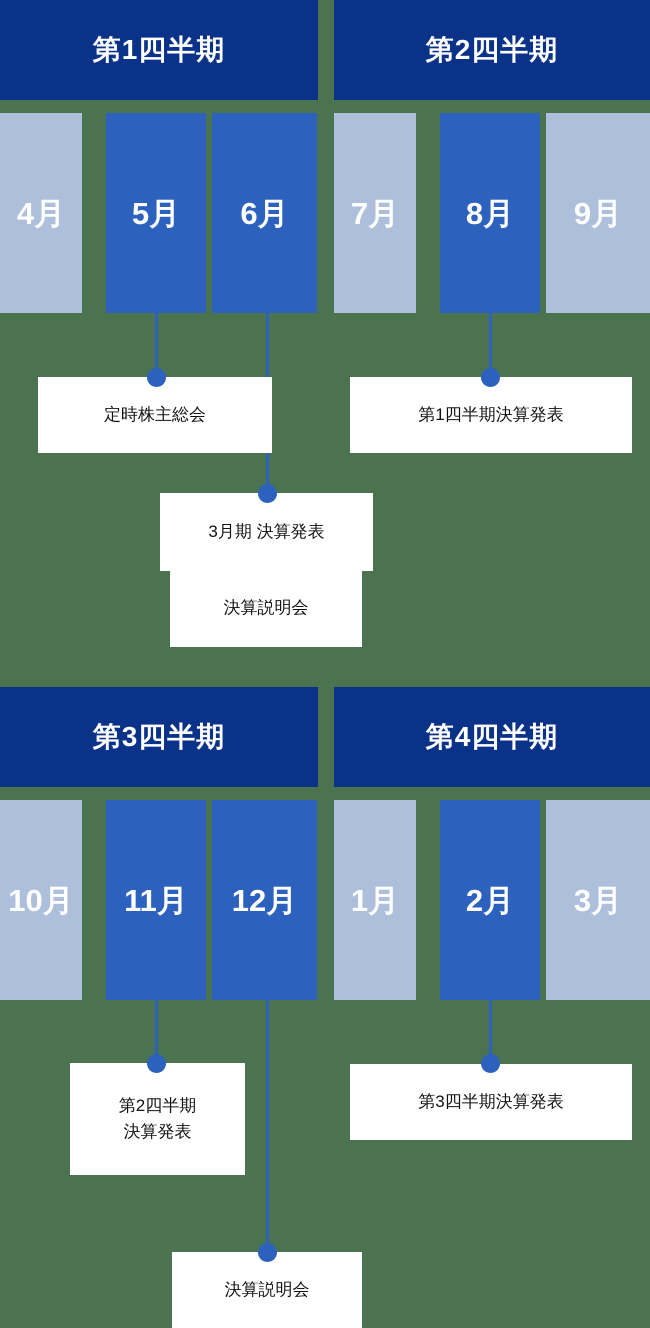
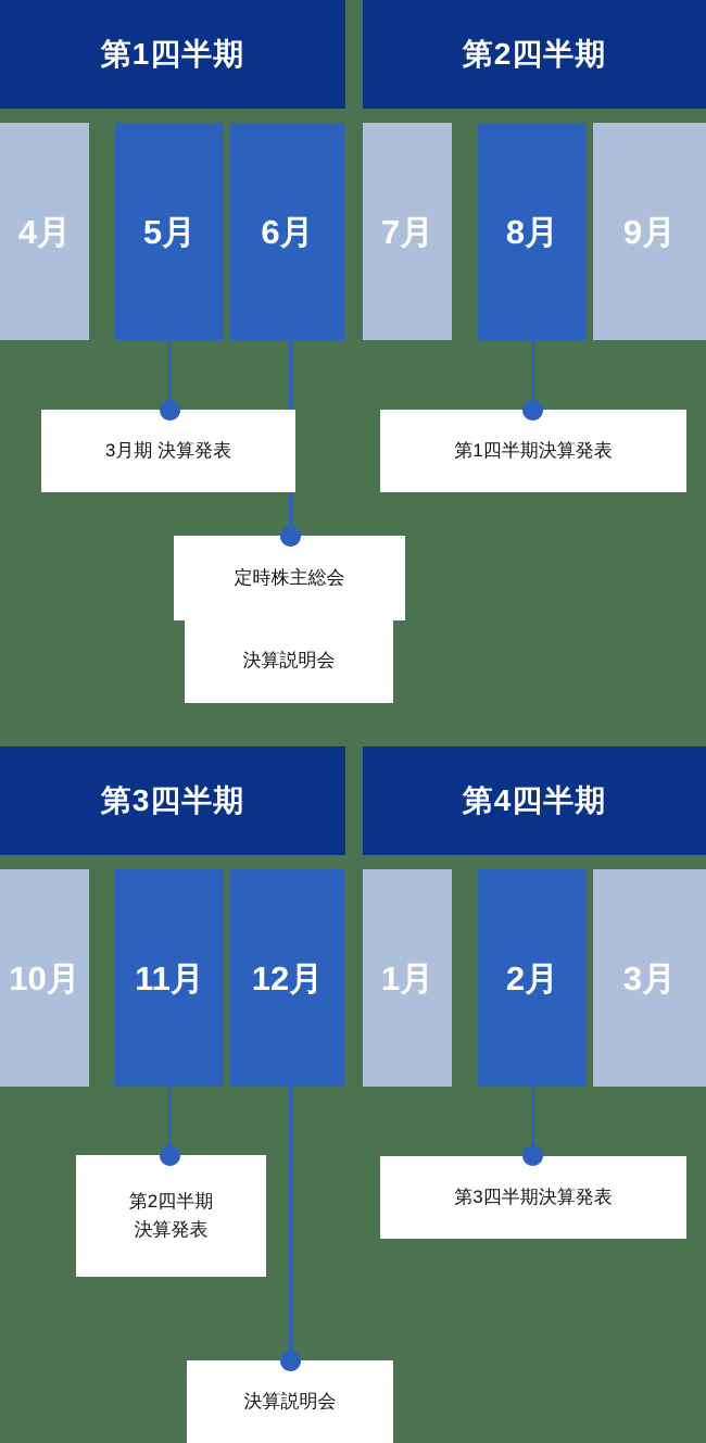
  第1四半期
  第2四半期
  4月
  5月
  6月
  7月
  8月
  9月
- 定時株主総会
+ 3月期 決算発表
  第1四半期決算発表
- 3月期 決算発表
+ 定時株主総会
  決算説明会
  第3四半期
  第4四半期
  10月
  11月
  12月
  1月
  2月
  3月
  第2四半期
  決算発表
  第3四半期決算発表
  決算説明会
